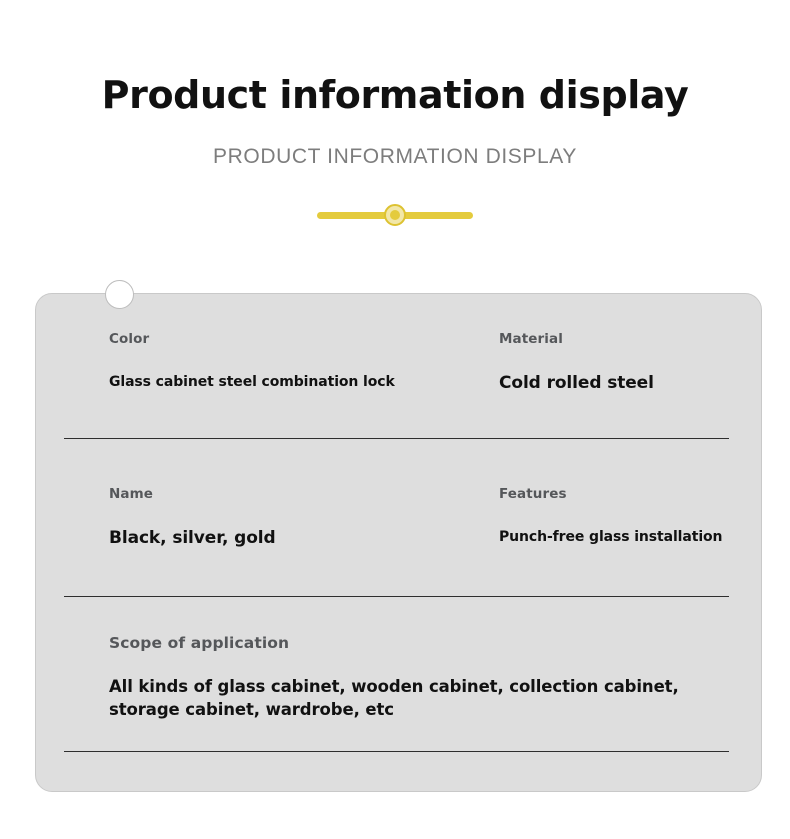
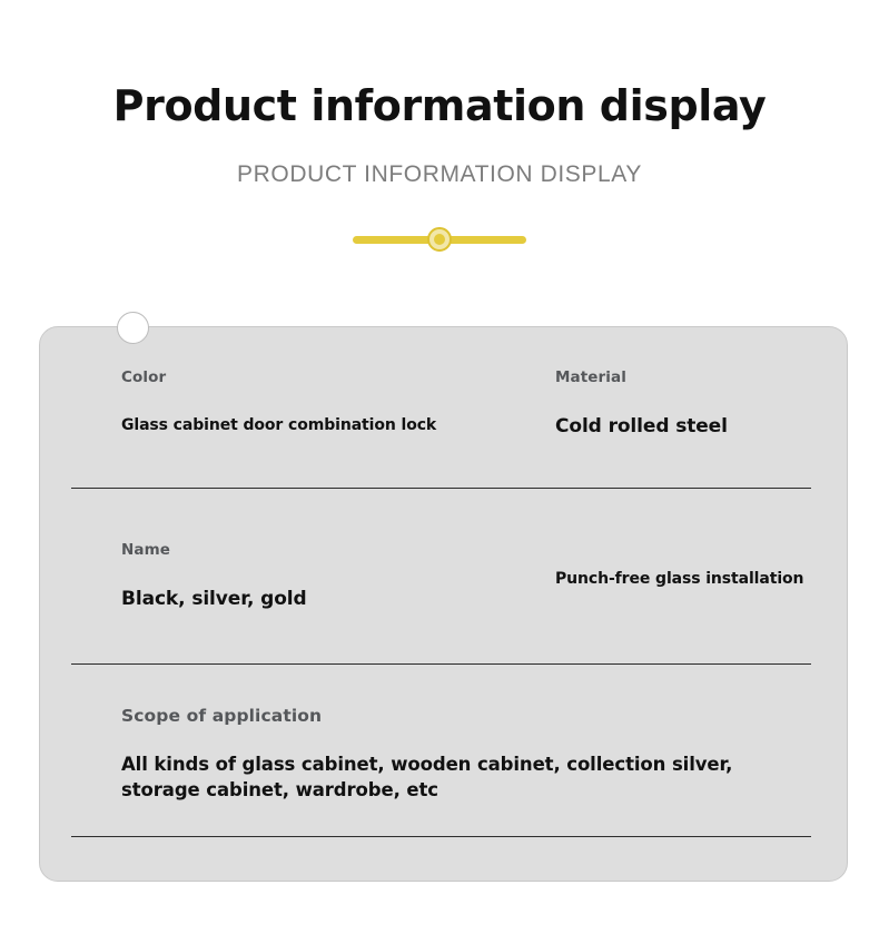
  Product information display
  PRODUCT INFORMATION DISPLAY
  Color
- Glass cabinet steel combination lock
+ Glass cabinet door combination lock
  Material
  Cold rolled steel
  Name
  Black, silver, gold
- Features
  Punch-free glass installation
  Scope of application
- All kinds of glass cabinet, wooden cabinet, collection cabinet,
+ All kinds of glass cabinet, wooden cabinet, collection silver,
  storage cabinet, wardrobe, etc
